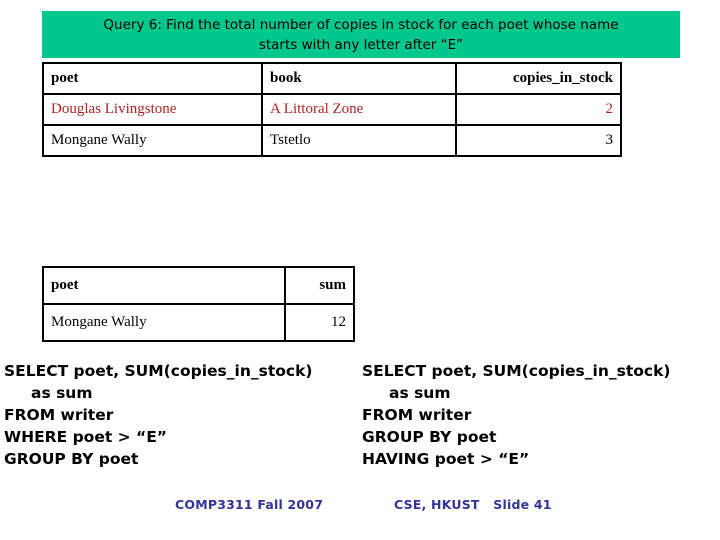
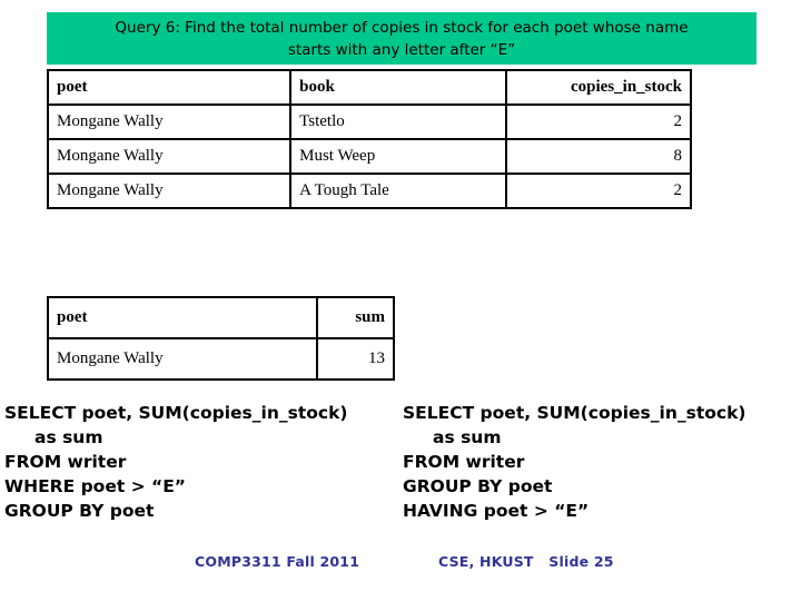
  Query 6: Find the total number of copies in stock for each poet whose name
  starts with any letter after “E”
  poet	book	copies_in_stock
- Douglas Livingstone	A Littoral Zone	2
- Mongane Wally	Tstetlo	3
+ Mongane Wally	Tstetlo	2
+ Mongane Wally	Must Weep	8
+ Mongane Wally	A Tough Tale	2
  poet	sum
- Mongane Wally	12
+ Mongane Wally	13
  SELECT poet, SUM(copies_in_stock)
  as sum
  FROM writer
  WHERE poet > “E”
  GROUP BY poet
  SELECT poet, SUM(copies_in_stock)
  as sum
  FROM writer
  GROUP BY poet
  HAVING poet > “E”
- COMP3311 Fall 2007
+ COMP3311 Fall 2011
- CSE, HKUST Slide 41
+ CSE, HKUST Slide 25
